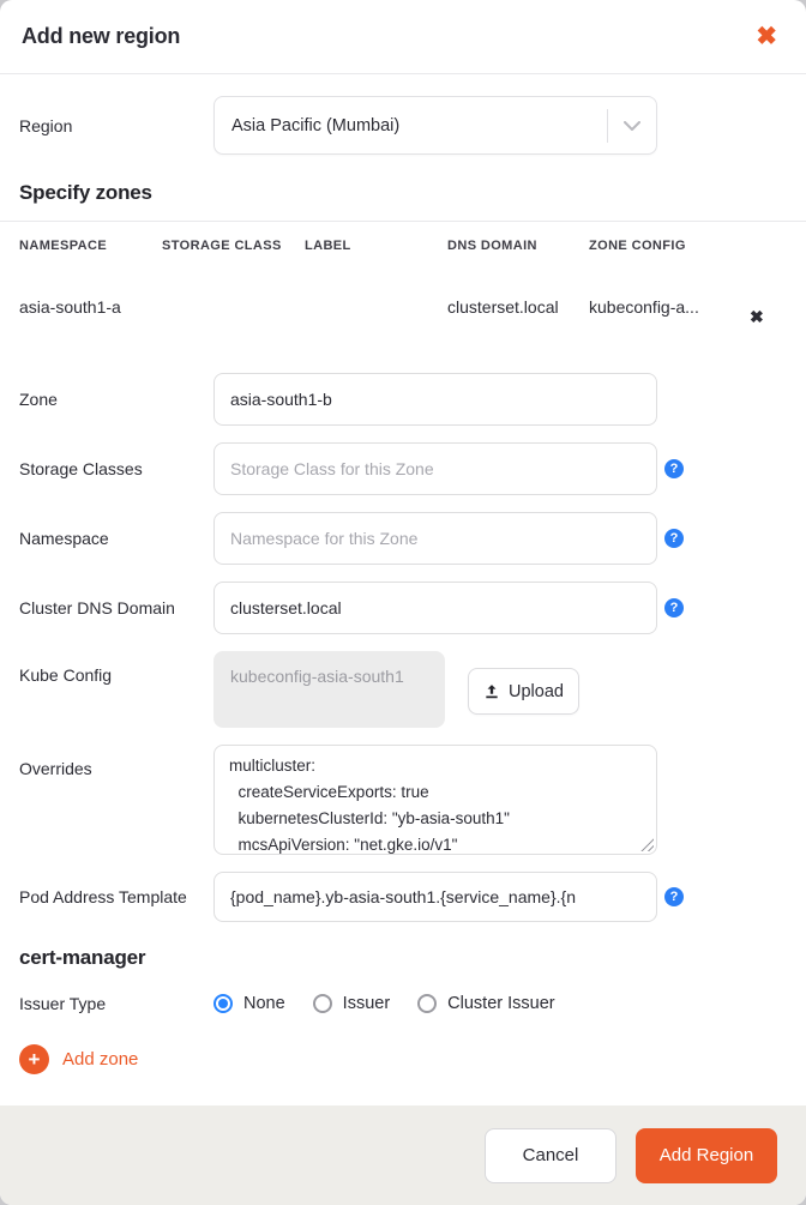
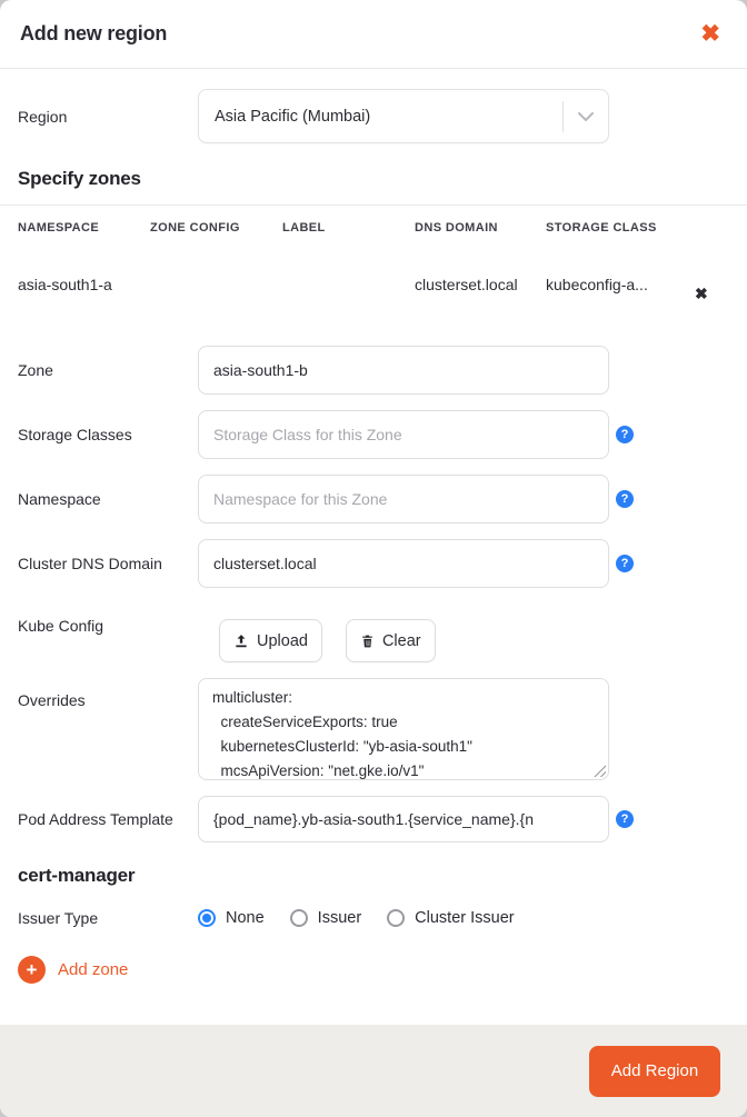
  Add new region
  ✖
  Region
  Asia Pacific (Mumbai)
  Specify zones
  NAMESPACE
- STORAGE CLASS
+ ZONE CONFIG
  LABEL
  DNS DOMAIN
- ZONE CONFIG
+ STORAGE CLASS
  asia-south1-a
  clusterset.local
  kubeconfig-a...
  ✖
  Zone
  asia-south1-b
  Storage Classes
  Storage Class for this Zone
  ?
  Namespace
  Namespace for this Zone
  ?
  Cluster DNS Domain
  clusterset.local
  ?
  Kube Config
- kubeconfig-asia-south1
  Upload
+ Clear
  Overrides
  multicluster:
  createServiceExports: true
  kubernetesClusterId: "yb-asia-south1"
  mcsApiVersion: "net.gke.io/v1"
  Pod Address Template
  {pod_name}.yb-asia-south1.{service_name}.{n
  ?
  cert-manager
  Issuer Type
  None
  Issuer
  Cluster Issuer
  +
  Add zone
- Cancel
  Add Region
